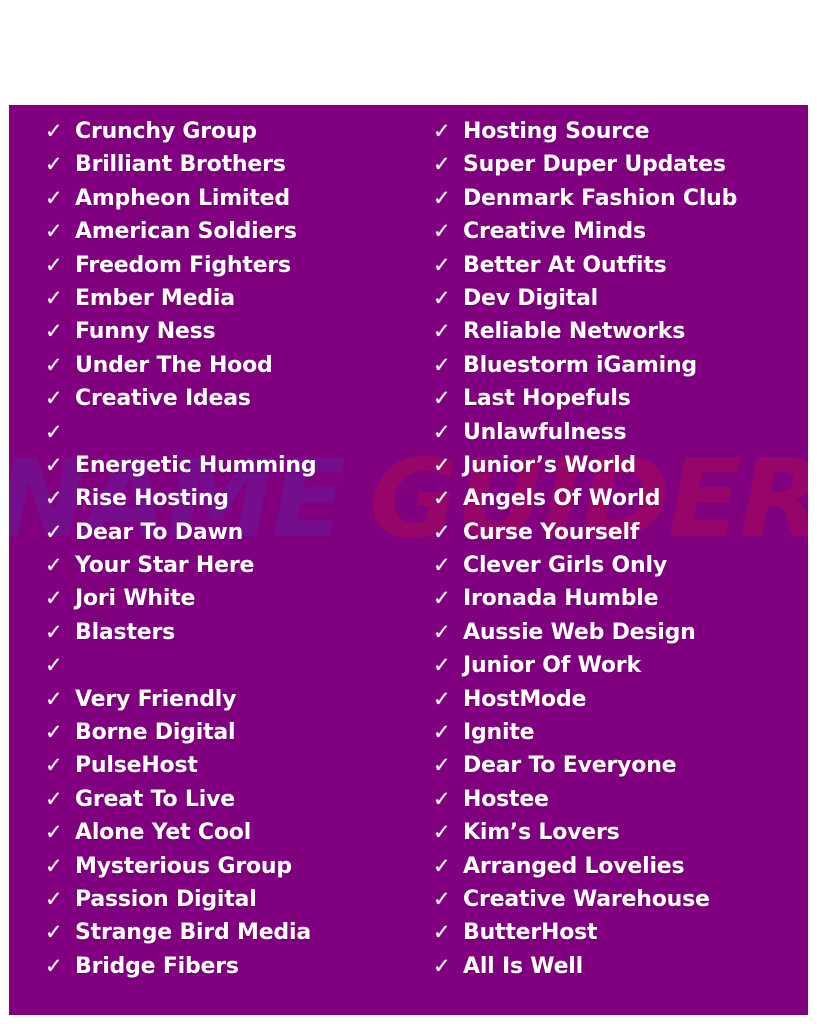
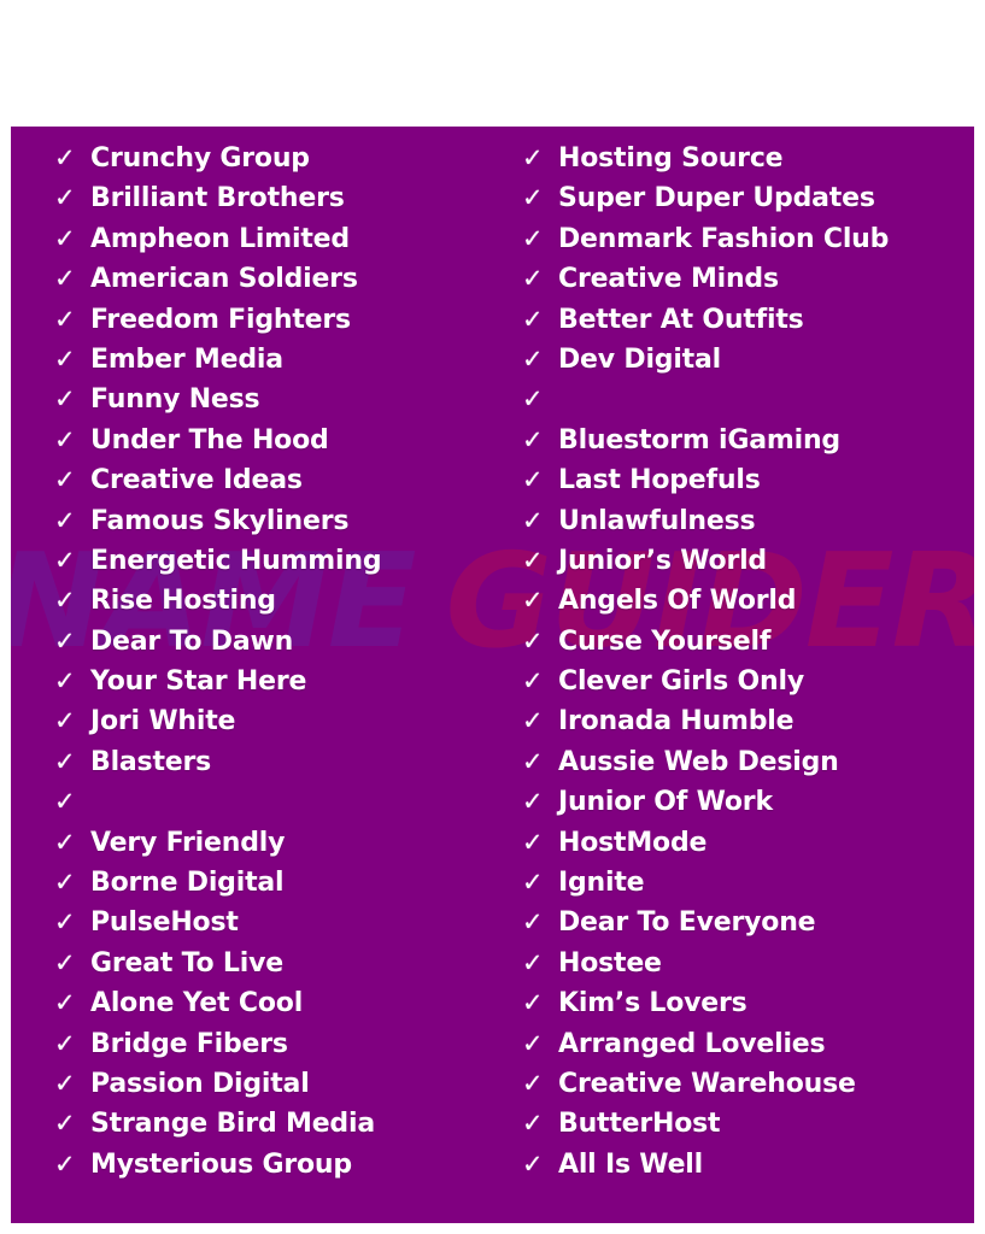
  NAME
  GUIDER
  ✓
  Crunchy Group
  ✓
  Brilliant Brothers
  ✓
  Ampheon Limited
  ✓
  American Soldiers
  ✓
  Freedom Fighters
  ✓
  Ember Media
  ✓
  Funny Ness
  ✓
  Under The Hood
  ✓
  Creative Ideas
  ✓
+ Famous Skyliners
  ✓
  Energetic Humming
  ✓
  Rise Hosting
  ✓
  Dear To Dawn
  ✓
  Your Star Here
  ✓
  Jori White
  ✓
  Blasters
  ✓
  ✓
  Very Friendly
  ✓
  Borne Digital
  ✓
  PulseHost
  ✓
  Great To Live
  ✓
  Alone Yet Cool
  ✓
- Mysterious Group
+ Bridge Fibers
  ✓
  Passion Digital
  ✓
  Strange Bird Media
  ✓
- Bridge Fibers
+ Mysterious Group
  ✓
  Hosting Source
  ✓
  Super Duper Updates
  ✓
  Denmark Fashion Club
  ✓
  Creative Minds
  ✓
  Better At Outfits
  ✓
  Dev Digital
  ✓
- Reliable Networks
  ✓
  Bluestorm iGaming
  ✓
  Last Hopefuls
  ✓
  Unlawfulness
  ✓
  Junior’s World
  ✓
  Angels Of World
  ✓
  Curse Yourself
  ✓
  Clever Girls Only
  ✓
  Ironada Humble
  ✓
  Aussie Web Design
  ✓
  Junior Of Work
  ✓
  HostMode
  ✓
  Ignite
  ✓
  Dear To Everyone
  ✓
  Hostee
  ✓
  Kim’s Lovers
  ✓
  Arranged Lovelies
  ✓
  Creative Warehouse
  ✓
  ButterHost
  ✓
  All Is Well
